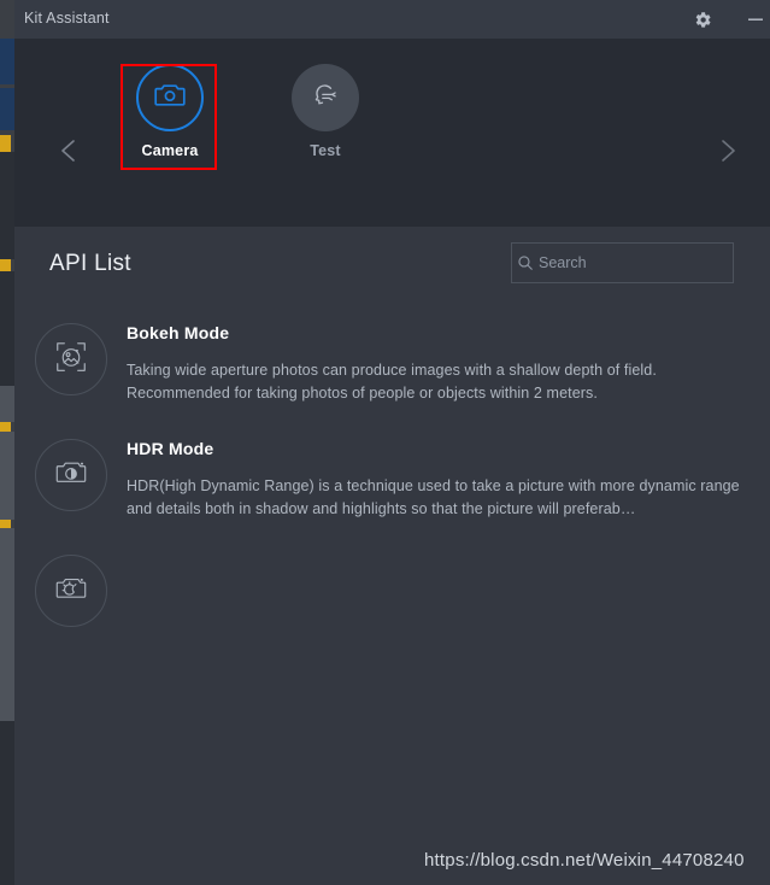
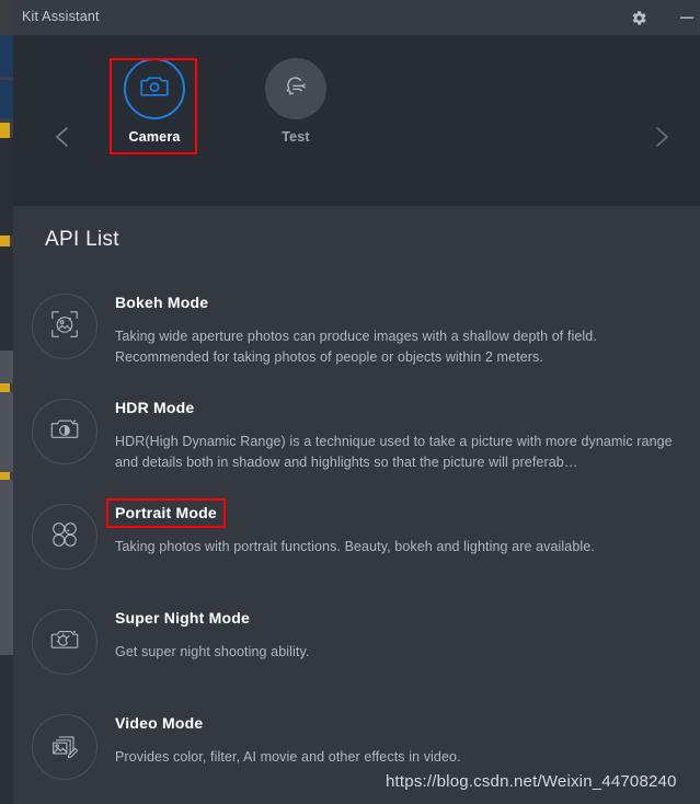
  Kit Assistant
  Camera
  Test
  API List
- Search
  Bokeh Mode
  Taking wide aperture photos can produce images with a shallow depth of field. Recommended for taking photos of people or objects within 2 meters.
  HDR Mode
  HDR(High Dynamic Range) is a technique used to take a picture with more dynamic range and details both in shadow and highlights so that the picture will preferab…
+ Portrait Mode
+ Taking photos with portrait functions. Beauty, bokeh and lighting are available.
+ Super Night Mode
+ Get super night shooting ability.
+ Video Mode
+ Provides color, filter, AI movie and other effects in video.
  https://blog.csdn.net/Weixin_44708240
